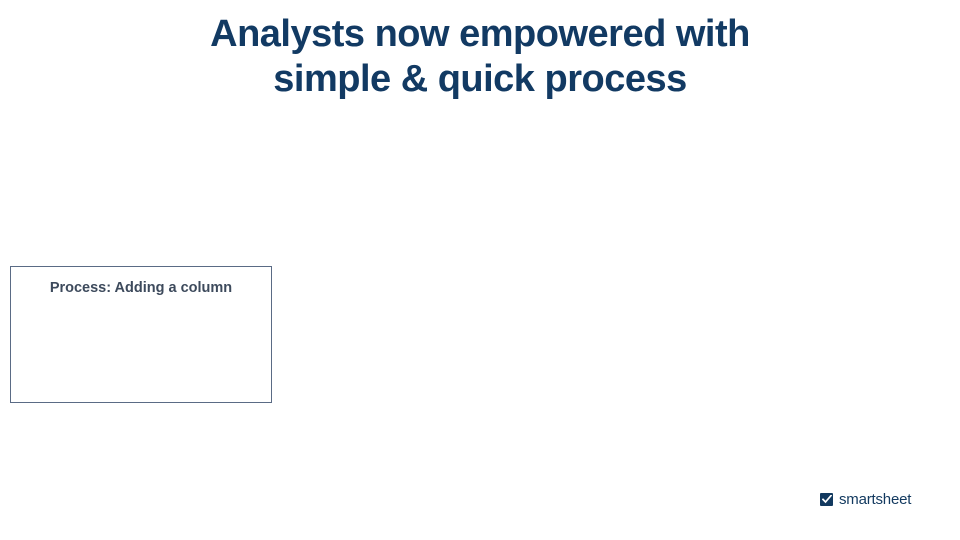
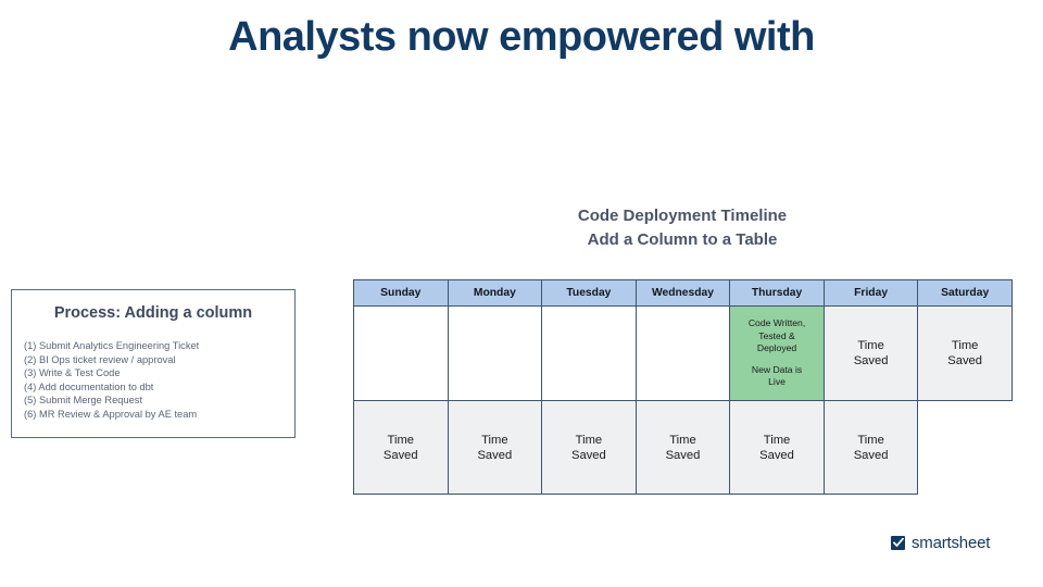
  Analysts now empowered with
- simple & quick process
  Process: Adding a column
+ (1) Submit Analytics Engineering Ticket
+ (2) BI Ops ticket review / approval
+ (3) Write & Test Code
+ (4) Add documentation to dbt
+ (5) Submit Merge Request
+ (6) MR Review & Approval by AE team
+ Code Deployment Timeline
+ Add a Column to a Table
+ Sunday	Monday	Tuesday	Wednesday	Thursday	Friday	Saturday
+ 				Code Written, Tested & Deployed New Data is Live	Time Saved	Time Saved
+ Time Saved	Time Saved	Time Saved	Time Saved	Time Saved	Time Saved
  smartsheet
